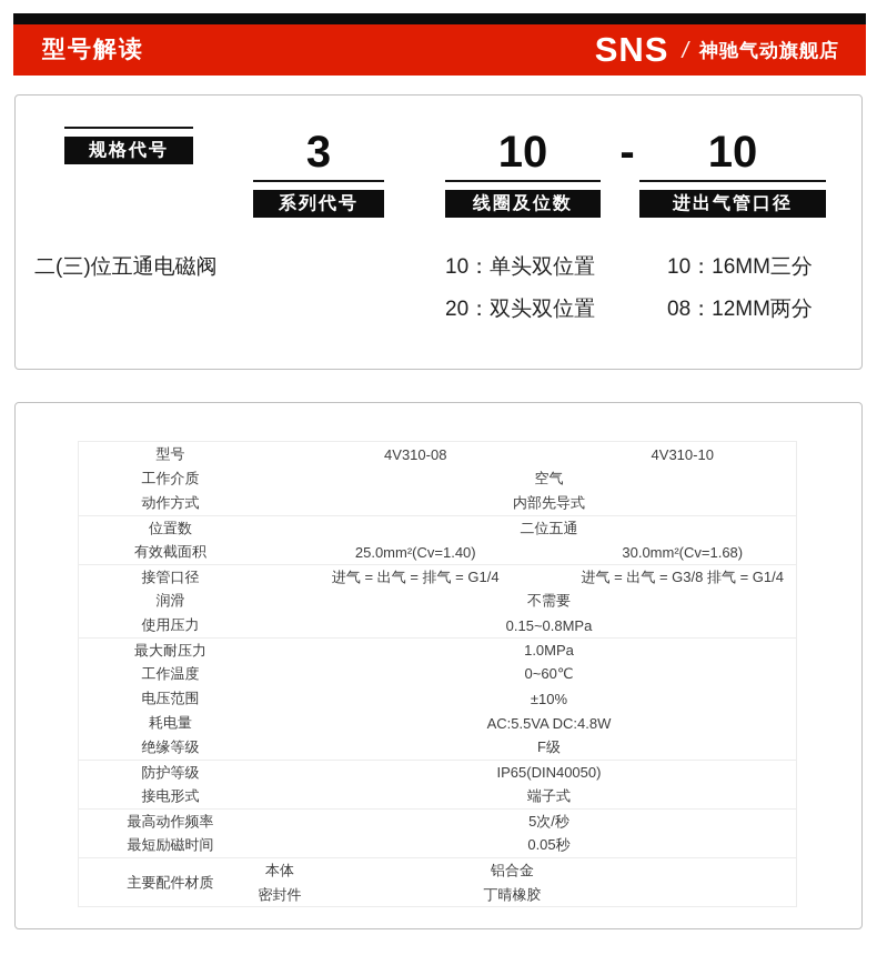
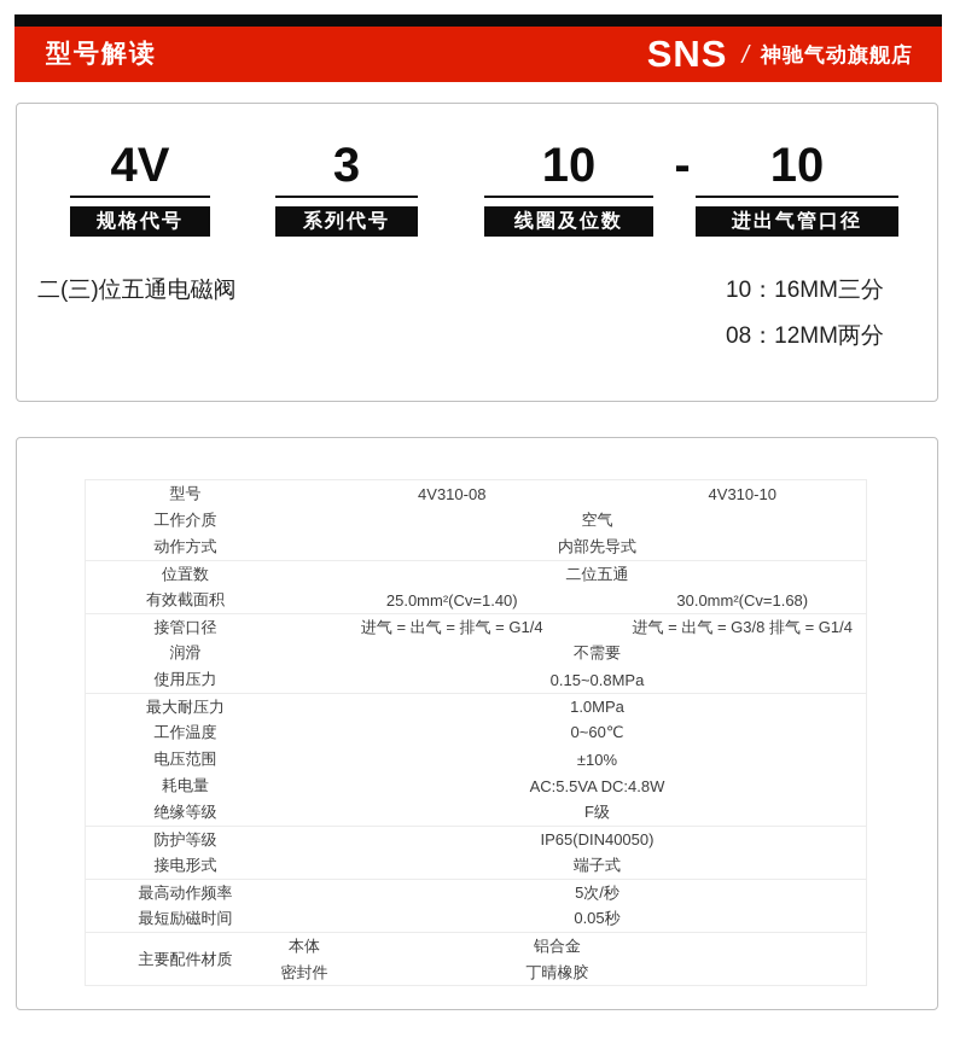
  型号解读
  SNS
  /
  神驰气动旗舰店
+ 4V
  规格代号
  3
  系列代号
  10
  线圈及位数
  10
  进出气管口径
  -
  二(三)位五通电磁阀
- 10：单头双位置
- 20：双头双位置
  10：16MM三分
  08：12MM两分
  型号
  4V310-08
  4V310-10
  工作介质
  空气
  动作方式
  内部先导式
  位置数
  二位五通
  有效截面积
  25.0mm²(Cv=1.40)
  30.0mm²(Cv=1.68)
  接管口径
  进气 = 出气 = 排气 = G1/4
  进气 = 出气 = G3/8 排气 = G1/4
  润滑
  不需要
  使用压力
  0.15~0.8MPa
  最大耐压力
  1.0MPa
  工作温度
  0~60℃
  电压范围
  ±10%
  耗电量
  AC:5.5VA DC:4.8W
  绝缘等级
  F级
  防护等级
  IP65(DIN40050)
  接电形式
  端子式
  最高动作频率
  5次/秒
  最短励磁时间
  0.05秒
  主要配件材质
  本体
  密封件
  铝合金
  丁晴橡胶
